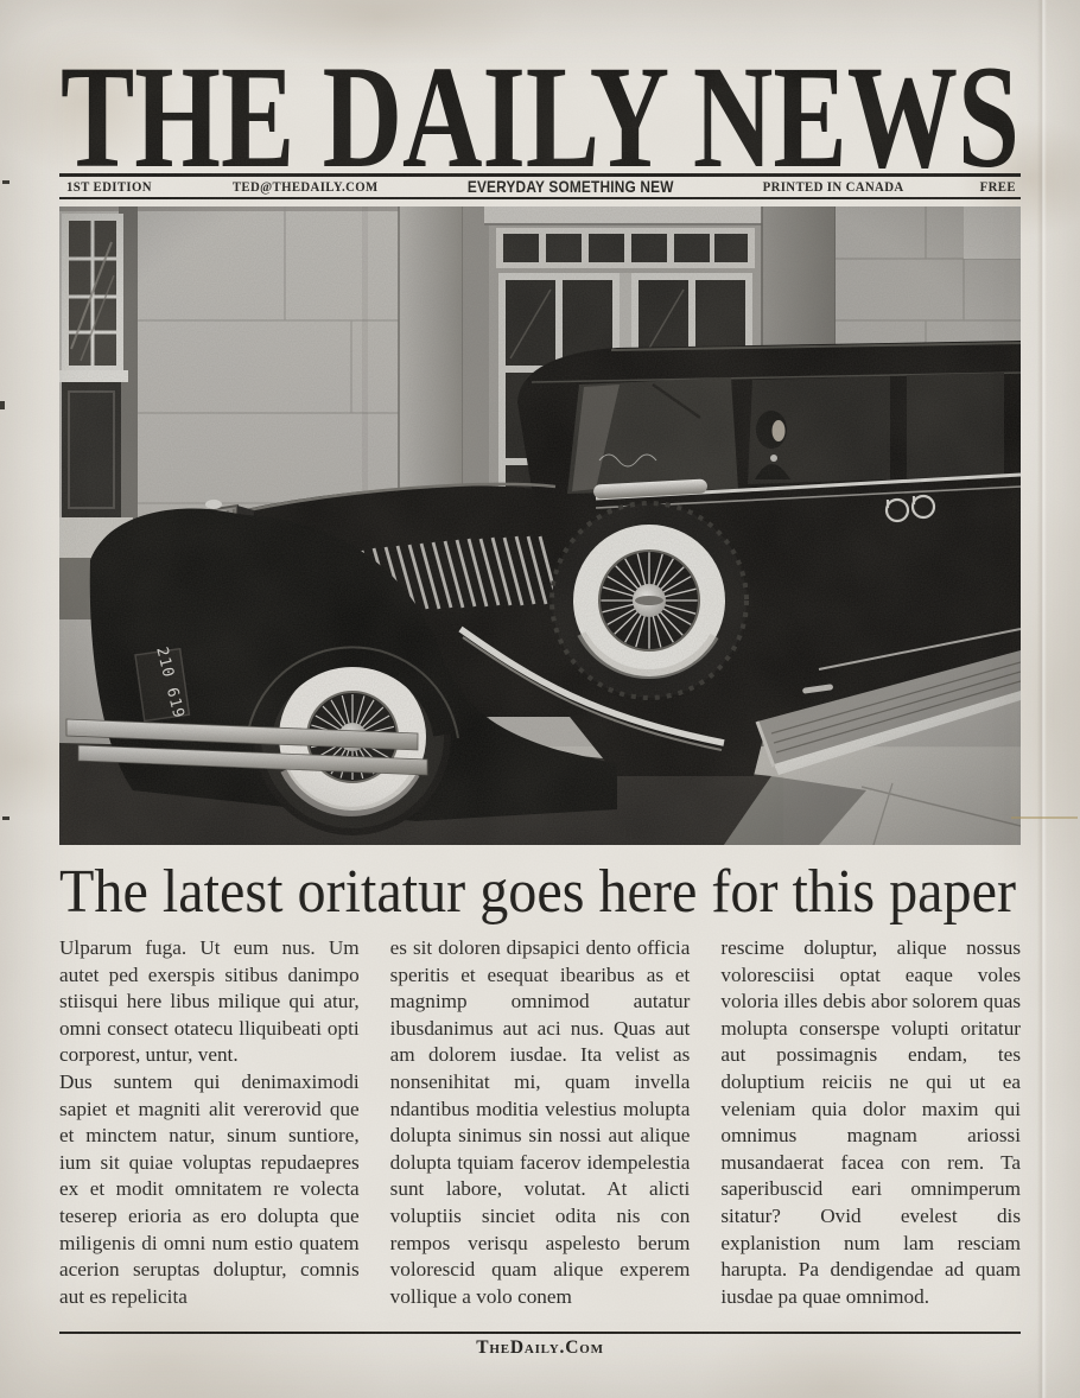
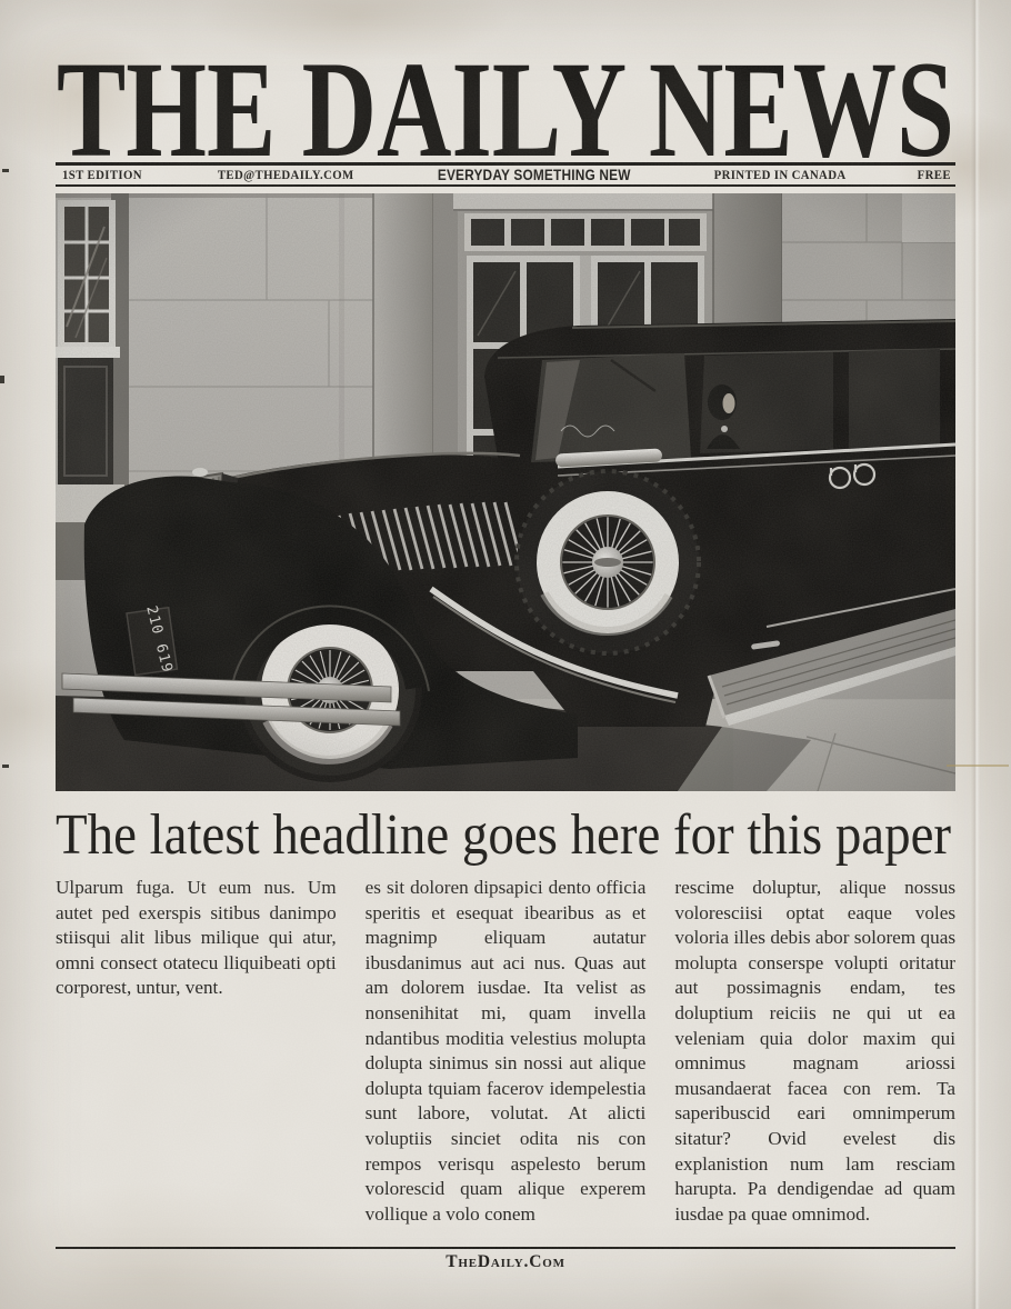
  THE DAILY NEWS
  1ST EDITION
  TED@THEDAILY.COM
  EVERYDAY SOMETHING NEW
  PRINTED IN CANADA
  FREE
- The latest oritatur goes here for this paper
+ The latest headline goes here for this paper
- Ulparum fuga. Ut eum nus. Um autet ped exerspis sitibus danimpo stiisqui here libus milique qui atur, omni consect otatecu lliquibeati opti corporest, untur, vent.
+ Ulparum fuga. Ut eum nus. Um autet ped exerspis sitibus danimpo stiisqui alit libus milique qui atur, omni consect otatecu lliquibeati opti corporest, untur, vent.
- Dus suntem qui denimaximodi sapiet et magniti alit vererovid que et minctem natur, sinum suntiore, ium sit quiae voluptas repudaepres ex et modit omnitatem re volecta teserep erioria as ero dolupta que miligenis di omni num estio quatem acerion seruptas doluptur, comnis aut es repelicita
- es sit doloren dipsapici dento officia speritis et esequat ibearibus as et magnimp omnimod autatur ibusdanimus aut aci nus. Quas aut am dolorem iusdae. Ita velist as nonsenihitat mi, quam invella ndantibus moditia velestius molupta dolupta sinimus sin nossi aut alique dolupta tquiam facerov idempelestia sunt labore, volutat. At alicti voluptiis sinciet odita nis con rempos verisqu aspelesto berum volorescid quam alique experem vollique a volo conem
+ es sit doloren dipsapici dento officia speritis et esequat ibearibus as et magnimp eliquam autatur ibusdanimus aut aci nus. Quas aut am dolorem iusdae. Ita velist as nonsenihitat mi, quam invella ndantibus moditia velestius molupta dolupta sinimus sin nossi aut alique dolupta tquiam facerov idempelestia sunt labore, volutat. At alicti voluptiis sinciet odita nis con rempos verisqu aspelesto berum volorescid quam alique experem vollique a volo conem
  rescime doluptur, alique nossus voloresciisi optat eaque voles voloria illes debis abor solorem quas molupta conserspe volupti oritatur aut possimagnis endam, tes doluptium reiciis ne qui ut ea veleniam quia dolor maxim qui omnimus magnam ariossi musandaerat facea con rem. Ta saperibuscid eari omnimperum sitatur? Ovid evelest dis explanistion num lam resciam harupta. Pa dendigendae ad quam iusdae pa quae omnimod.
  TheDaily.Com
